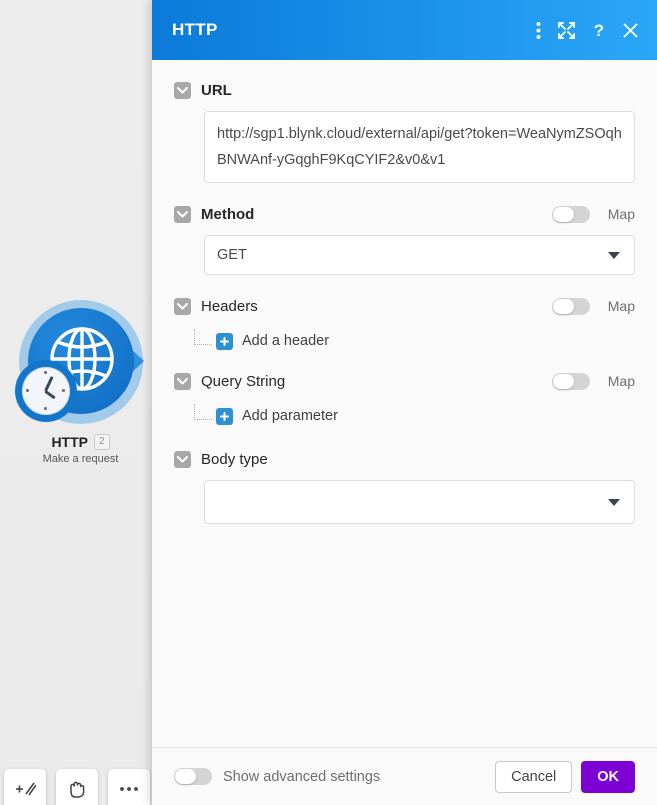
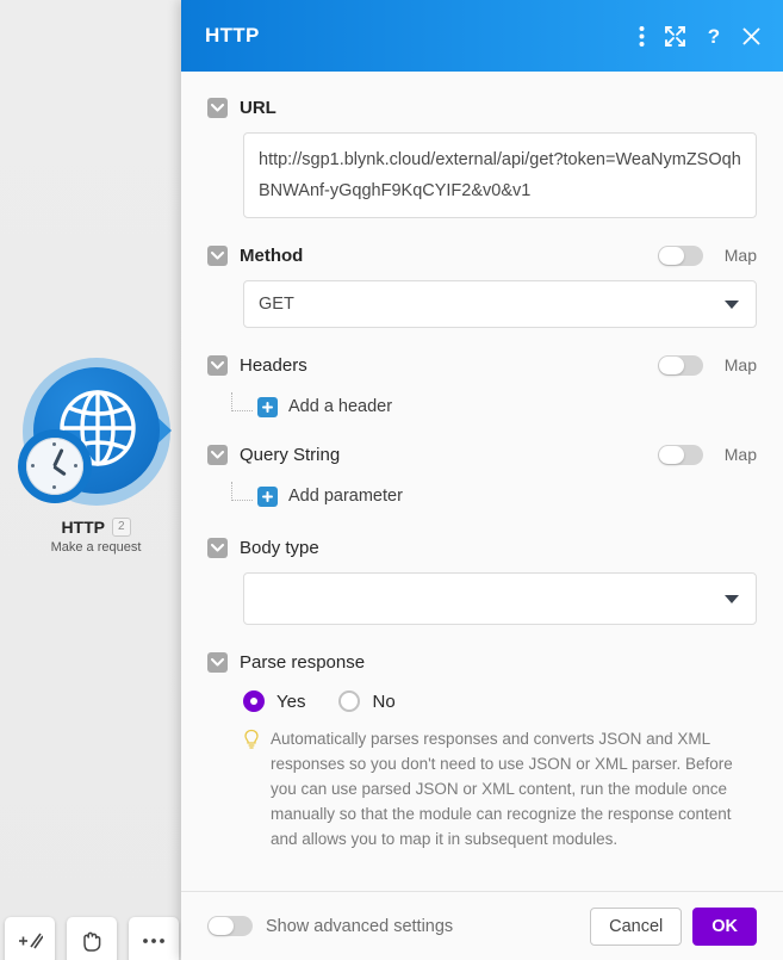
  HTTP
  2
  Make a request
  HTTP
  ?
  URL
  http://sgp1.blynk.cloud/external/api/get?token=WeaNymZSOqhBNWAnf-yGqghF9KqCYIF2&v0&v1
  Method
  Map
  GET
  Headers
  Map
  Add a header
  Query String
  Map
  Add parameter
  Body type
+ Parse response
+ Yes
+ No
+ Automatically parses responses and converts JSON and XML responses so you don't need to use JSON or XML parser. Before you can use parsed JSON or XML content, run the module once manually so that the module can recognize the response content and allows you to map it in subsequent modules.
  Show advanced settings
  Cancel
  OK
